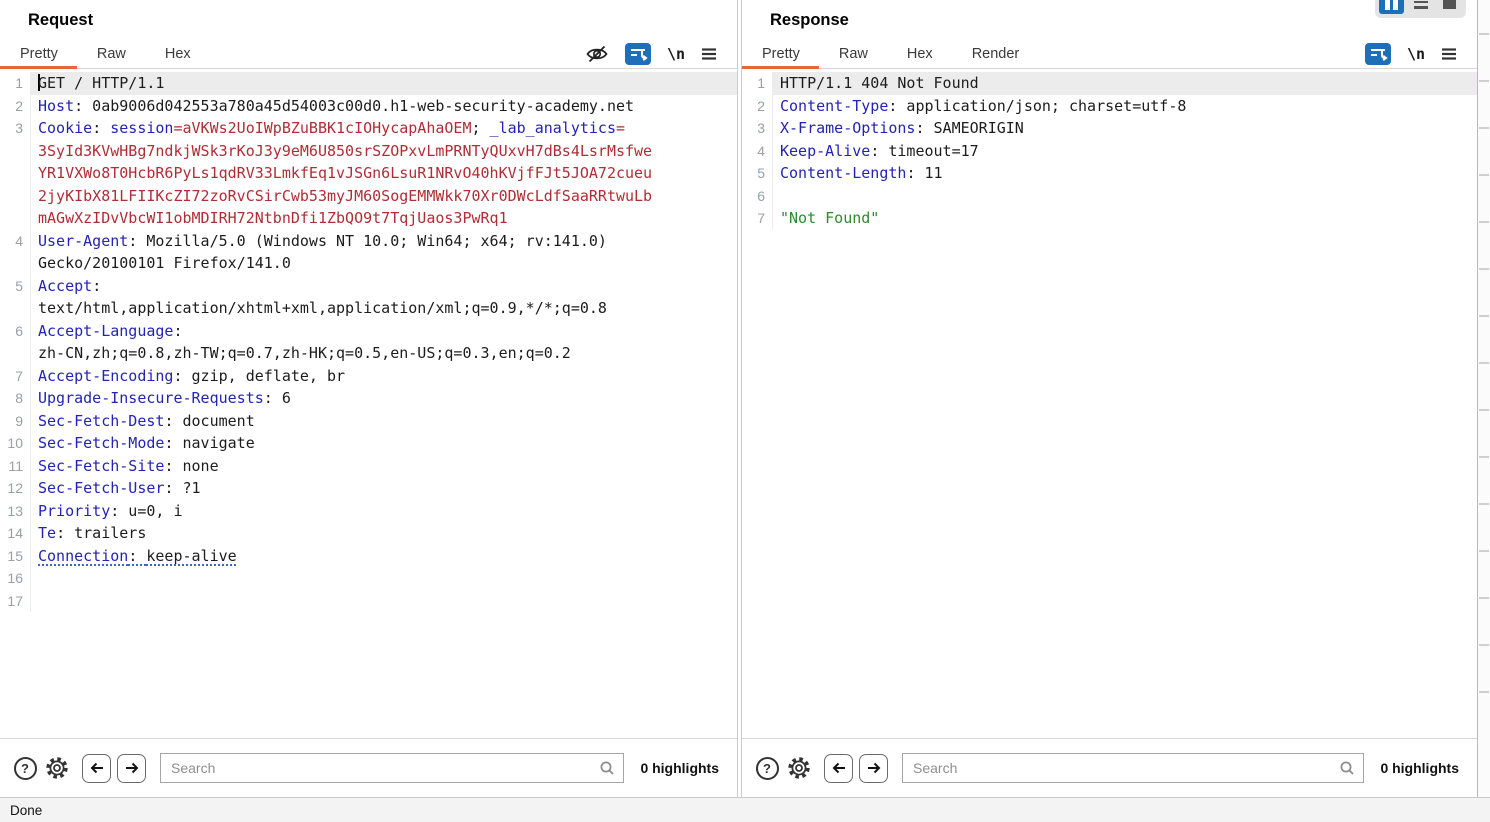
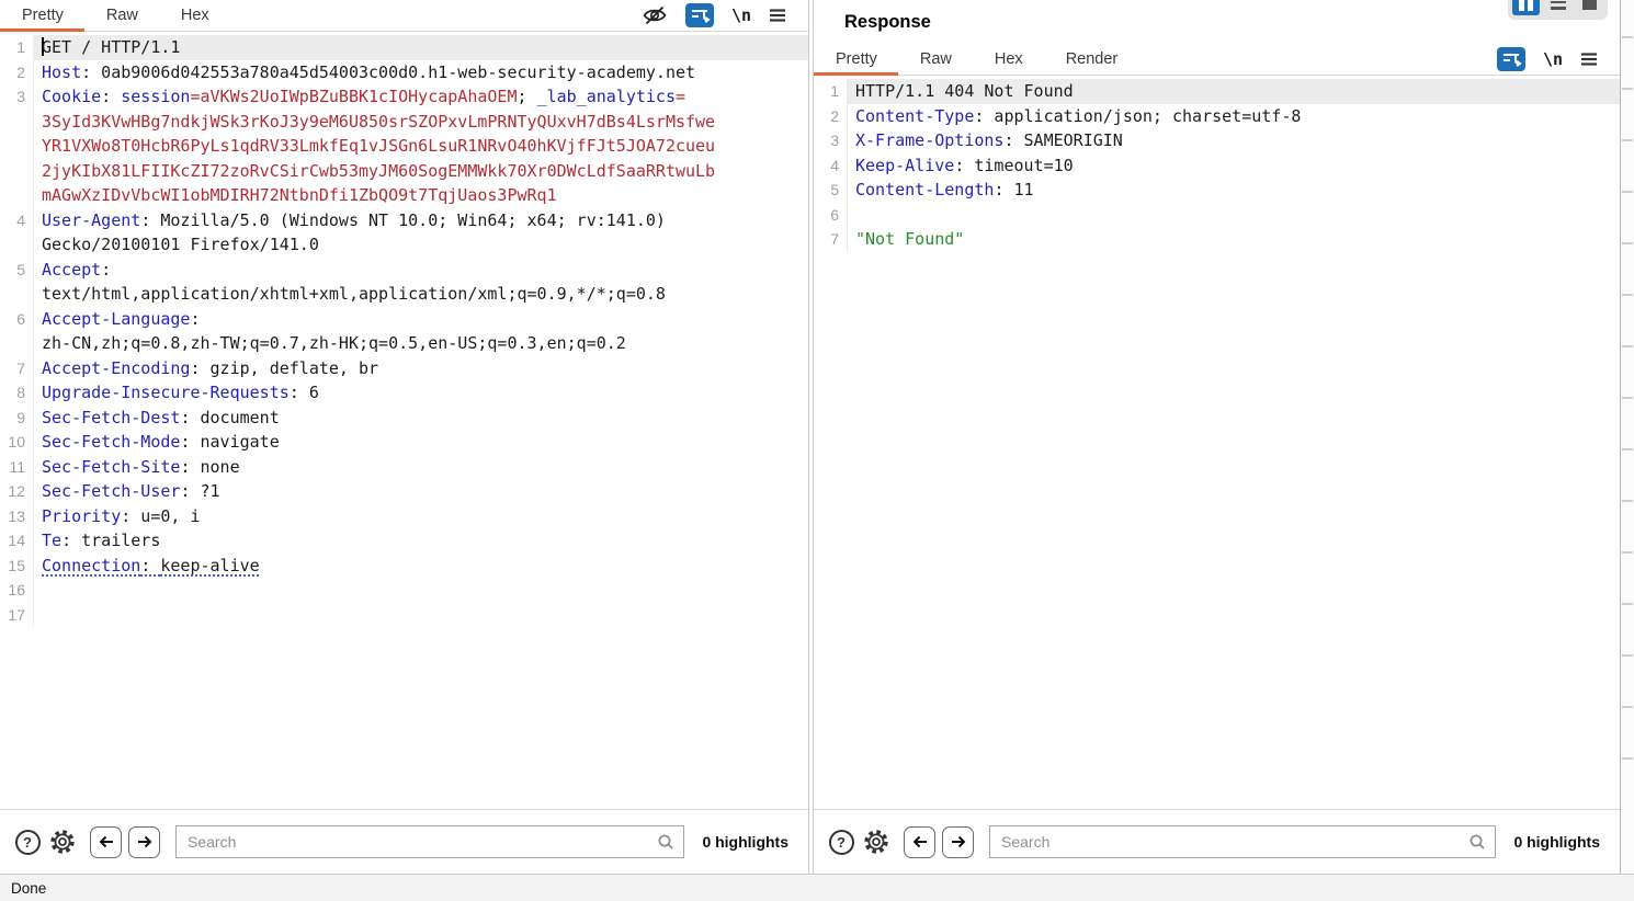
- Request
  Pretty
  Raw
  Hex
  \n
  1
  GET / HTTP/1.1
  2
  Host: 0ab9006d042553a780a45d54003c00d0.h1-web-security-academy.net
  3
  Cookie: session=aVKWs2UoIWpBZuBBK1cIOHycapAhaOEM; _lab_analytics=
  3SyId3KVwHBg7ndkjWSk3rKoJ3y9eM6U850srSZOPxvLmPRNTyQUxvH7dBs4LsrMsfwe
  YR1VXWo8T0HcbR6PyLs1qdRV33LmkfEq1vJSGn6LsuR1NRvO40hKVjfFJt5JOA72cueu
  2jyKIbX81LFIIKcZI72zoRvCSirCwb53myJM60SogEMMWkk70Xr0DWcLdfSaaRRtwuLb
  mAGwXzIDvVbcWI1obMDIRH72NtbnDfi1ZbQO9t7TqjUaos3PwRq1
  4
  User-Agent: Mozilla/5.0 (Windows NT 10.0; Win64; x64; rv:141.0)
  Gecko/20100101 Firefox/141.0
  5
  Accept:
  text/html,application/xhtml+xml,application/xml;q=0.9,*/*;q=0.8
  6
  Accept-Language:
  zh-CN,zh;q=0.8,zh-TW;q=0.7,zh-HK;q=0.5,en-US;q=0.3,en;q=0.2
  7
  Accept-Encoding: gzip, deflate, br
  8
  Upgrade-Insecure-Requests: 6
  9
  Sec-Fetch-Dest: document
  10
  Sec-Fetch-Mode: navigate
  11
  Sec-Fetch-Site: none
  12
  Sec-Fetch-User: ?1
  13
  Priority: u=0, i
  14
  Te: trailers
  15
  Connection: keep-alive
  16
  17
  ?
  Search
  0 highlights
  Response
  Pretty
  Raw
  Hex
  Render
  \n
  1
  HTTP/1.1 404 Not Found
  2
  Content-Type: application/json; charset=utf-8
  3
  X-Frame-Options: SAMEORIGIN
  4
- Keep-Alive: timeout=17
+ Keep-Alive: timeout=10
  5
  Content-Length: 11
  6
  7
  "Not Found"
  ?
  Search
  0 highlights
  Done
